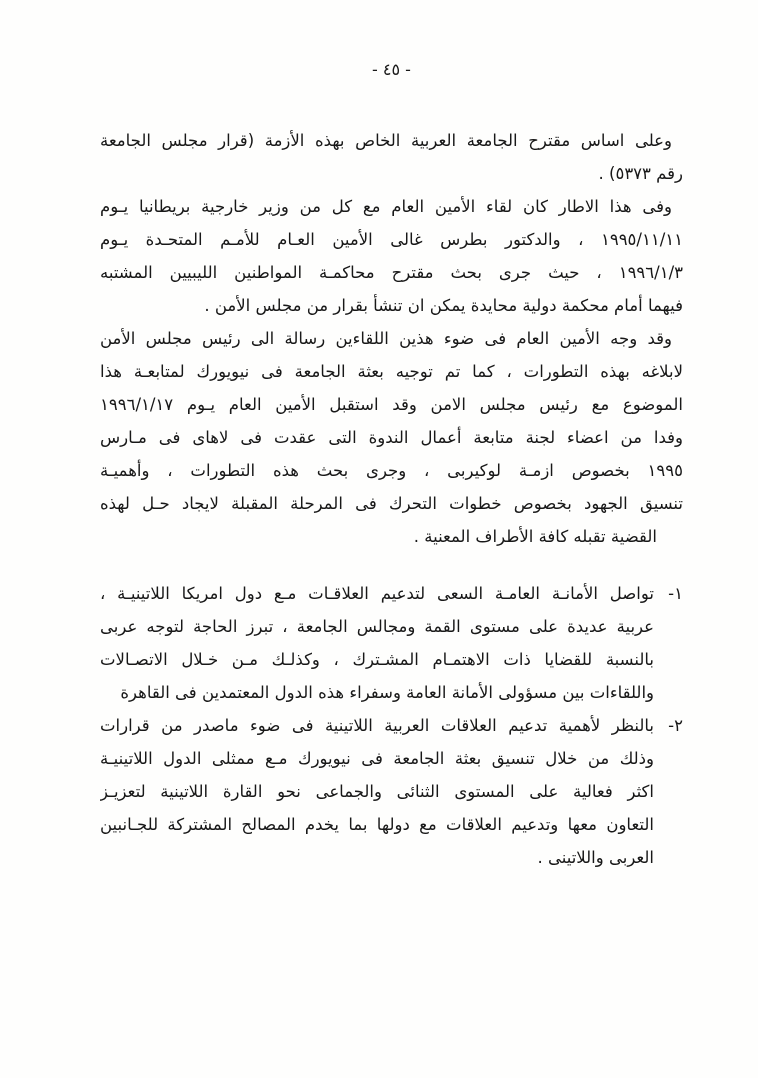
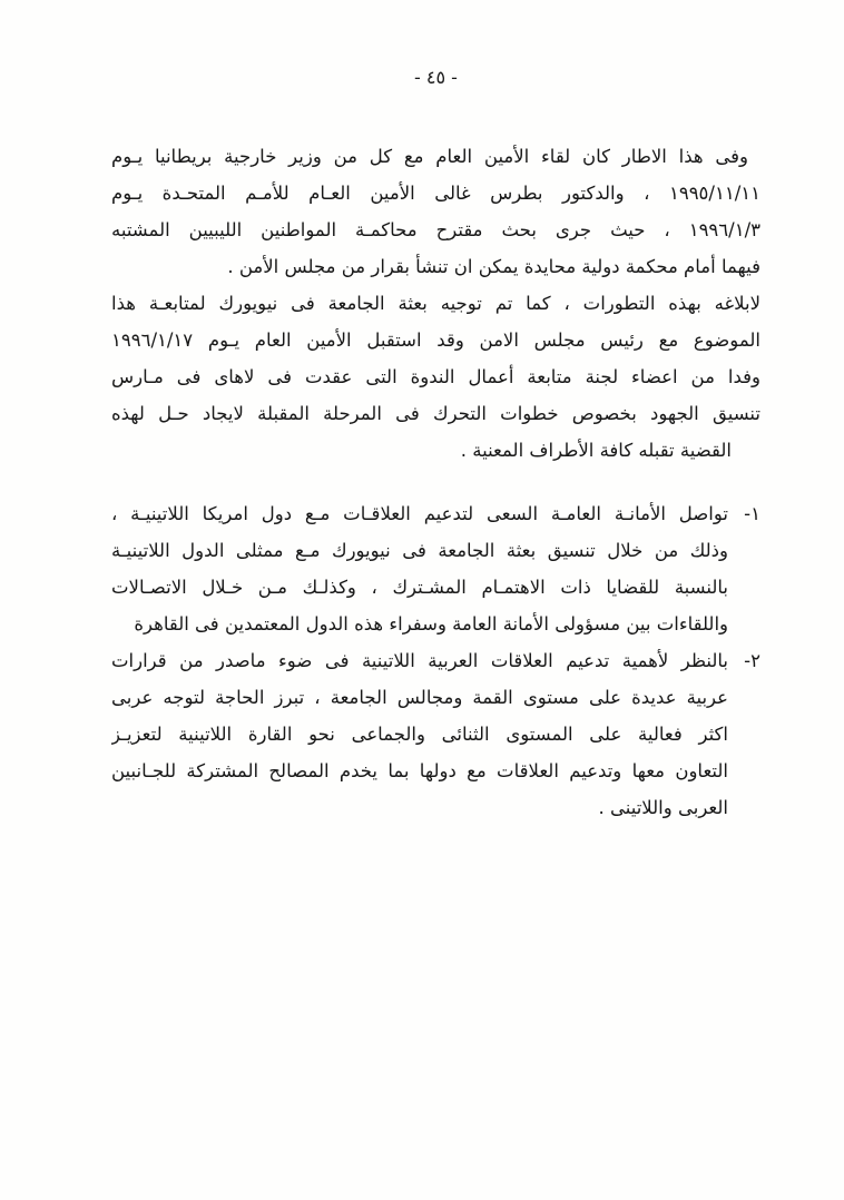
  - ٤٥ -
- وعلى اساس مقترح الجامعة العربية الخاص بهذه الأزمة (قرار مجلس الجامعة
- رقم ٥٣٧٣) .
  وفى هذا الاطار كان لقاء الأمين العام مع كل من وزير خارجية بريطانيا يـوم
  ١٩٩٥/١١/١١ ، والدكتور بطرس غالى الأمين العـام للأمـم المتحـدة يـوم
  ١٩٩٦/١/٣ ، حيث جرى بحث مقترح محاكمـة المواطنين الليبيين المشتبه
  فيهما أمام محكمة دولية محايدة يمكن ان تنشأ بقرار من مجلس الأمن .
- وقد وجه الأمين العام فى ضوء هذين اللقاءين رسالة الى رئيس مجلس الأمن
  لابلاغه بهذه التطورات ، كما تم توجيه بعثة الجامعة فى نيويورك لمتابعـة هذا
  الموضوع مع رئيس مجلس الامن وقد استقبل الأمين العام يـوم ١٩٩٦/١/١٧
  وفدا من اعضاء لجنة متابعة أعمال الندوة التى عقدت فى لاهاى فى مـارس
- ١٩٩٥ بخصوص ازمـة لوكيربى ، وجرى بحث هذه التطورات ، وأهميـة
  تنسيق الجهود بخصوص خطوات التحرك فى المرحلة المقبلة لايجاد حـل لهذه
  القضية تقبله كافة الأطراف المعنية .
  ١-
  تواصل الأمانـة العامـة السعى لتدعيم العلاقـات مـع دول امريكا اللاتينيـة ،
- عربية عديدة على مستوى القمة ومجالس الجامعة ، تبرز الحاجة لتوجه عربى
+ وذلك من خلال تنسيق بعثة الجامعة فى نيويورك مـع ممثلى الدول اللاتينيـة
  بالنسبة للقضايا ذات الاهتمـام المشـترك ، وكذلـك مـن خـلال الاتصـالات
  واللقاءات بين مسؤولى الأمانة العامة وسفراء هذه الدول المعتمدين فى القاهرة
  ٢-
  بالنظر لأهمية تدعيم العلاقات العربية اللاتينية فى ضوء ماصدر من قرارات
- وذلك من خلال تنسيق بعثة الجامعة فى نيويورك مـع ممثلى الدول اللاتينيـة
+ عربية عديدة على مستوى القمة ومجالس الجامعة ، تبرز الحاجة لتوجه عربى
  اكثر فعالية على المستوى الثنائى والجماعى نحو القارة اللاتينية لتعزيـز
  التعاون معها وتدعيم العلاقات مع دولها بما يخدم المصالح المشتركة للجـانبين
  العربى واللاتينى .
